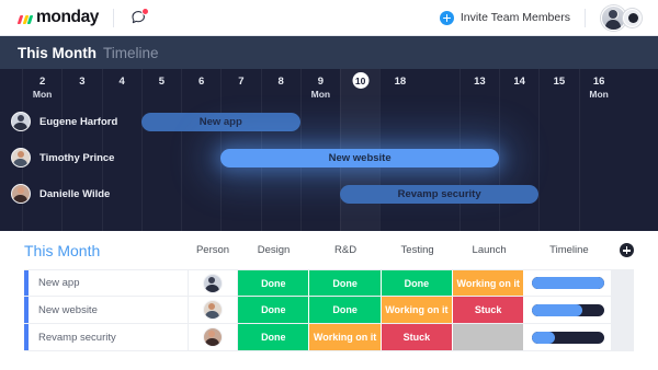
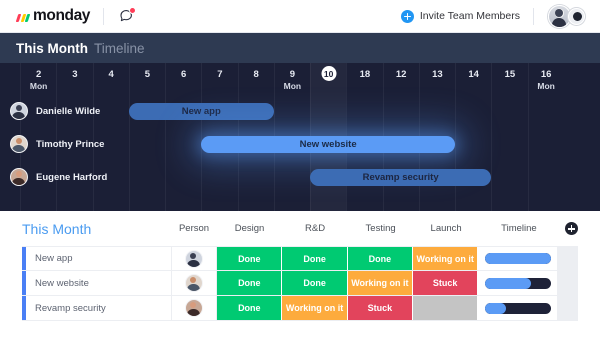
  monday
  Invite Team Members
  This Month
  Timeline
  2
  Mon
  3
  4
  5
  6
  7
  8
  9
  Mon
  10
  18
+ 12
  13
  14
  15
  16
  Mon
- Eugene Harford
+ Danielle Wilde
  New app
  Timothy Prince
  New website
- Danielle Wilde
+ Eugene Harford
  Revamp security
  This Month
  Person
  Design
  R&D
  Testing
  Launch
  Timeline
  New app
  Done
  Done
  Done
  Working on it
  New website
  Done
  Done
  Working on it
  Stuck
  Revamp security
  Done
  Working on it
  Stuck
